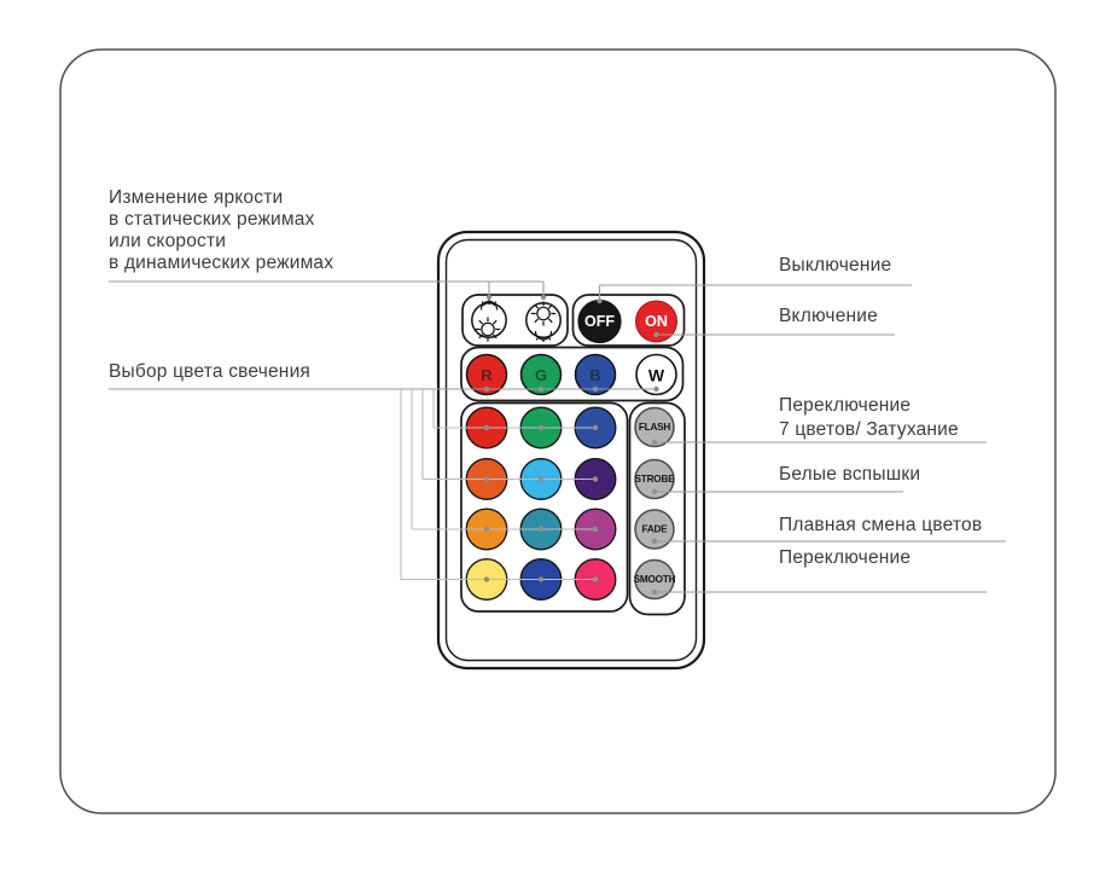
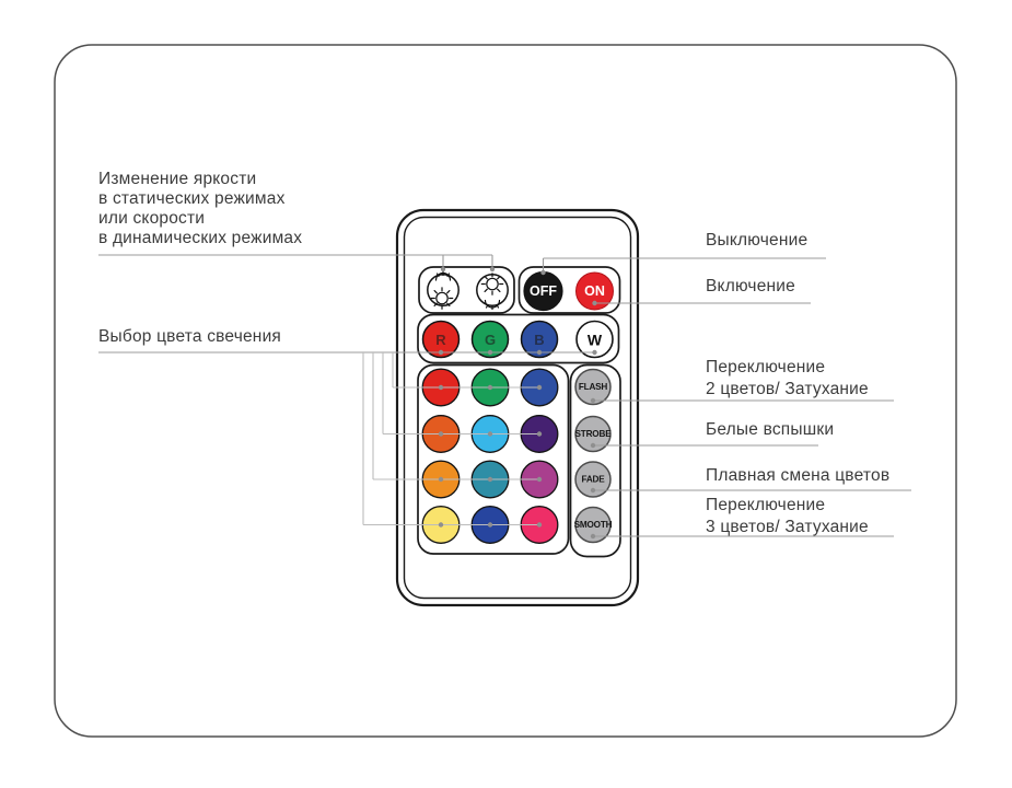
  OFF
  ON
  R
  G
  B
  W
  FLASH
  STROBE
  FADE
  SMOOTH
  Изменение яркости
  в статических режимах
  или скорости
  в динамических режимах
  Выбор цвета свечения
  Выключение
  Включение
  Переключение
- 7 цветов/ Затухание
+ 2 цветов/ Затухание
  Белые вспышки
  Плавная смена цветов
  Переключение
+ 3 цветов/ Затухание
